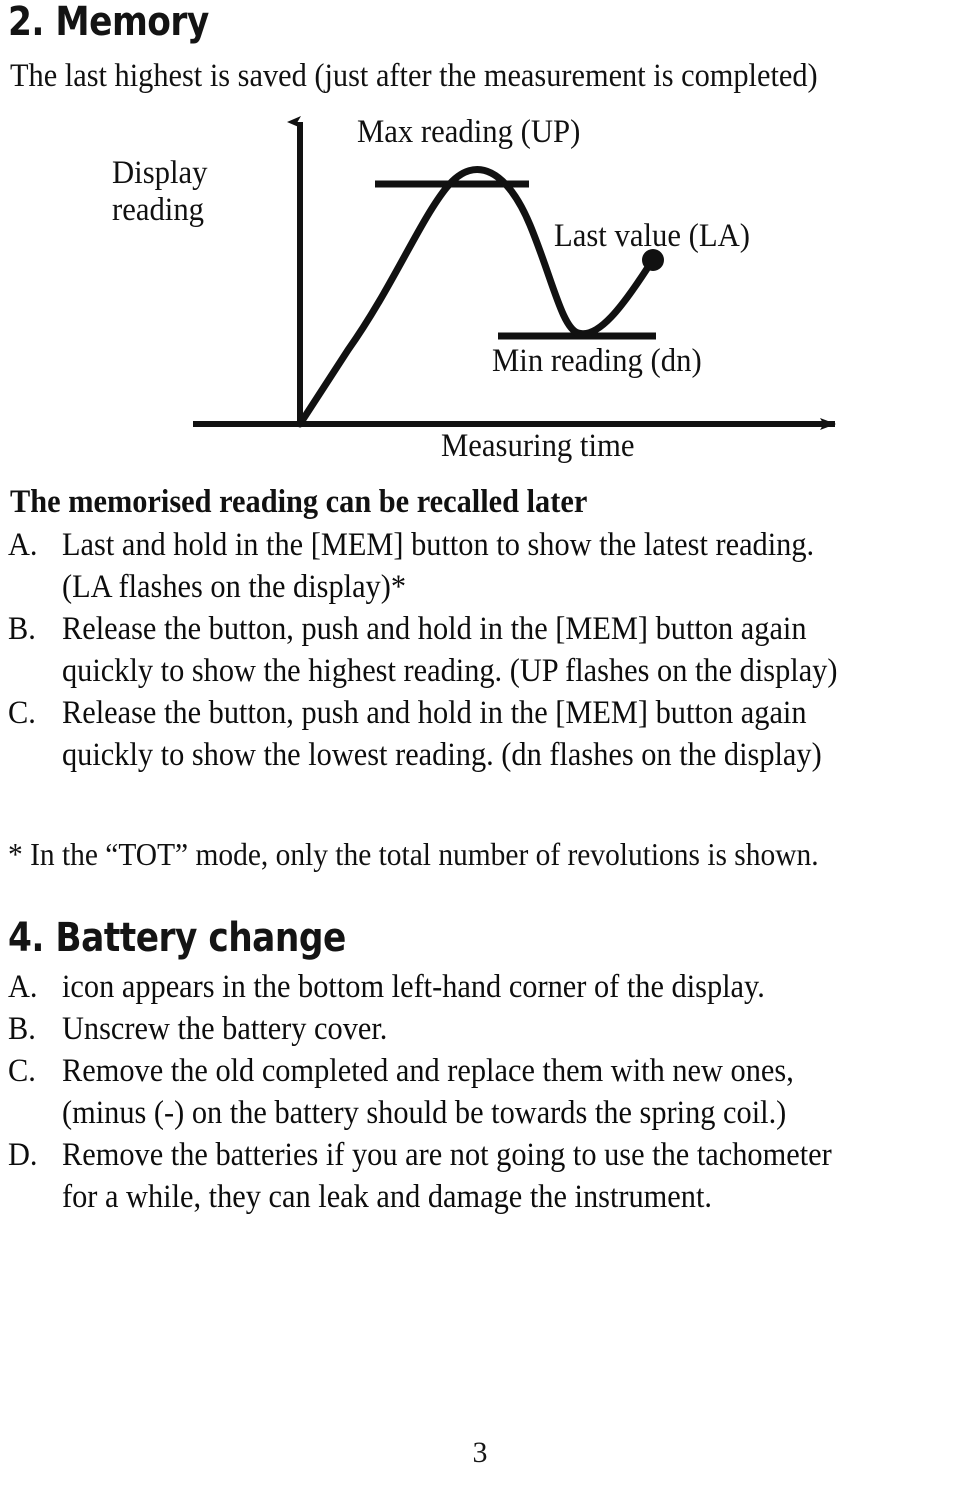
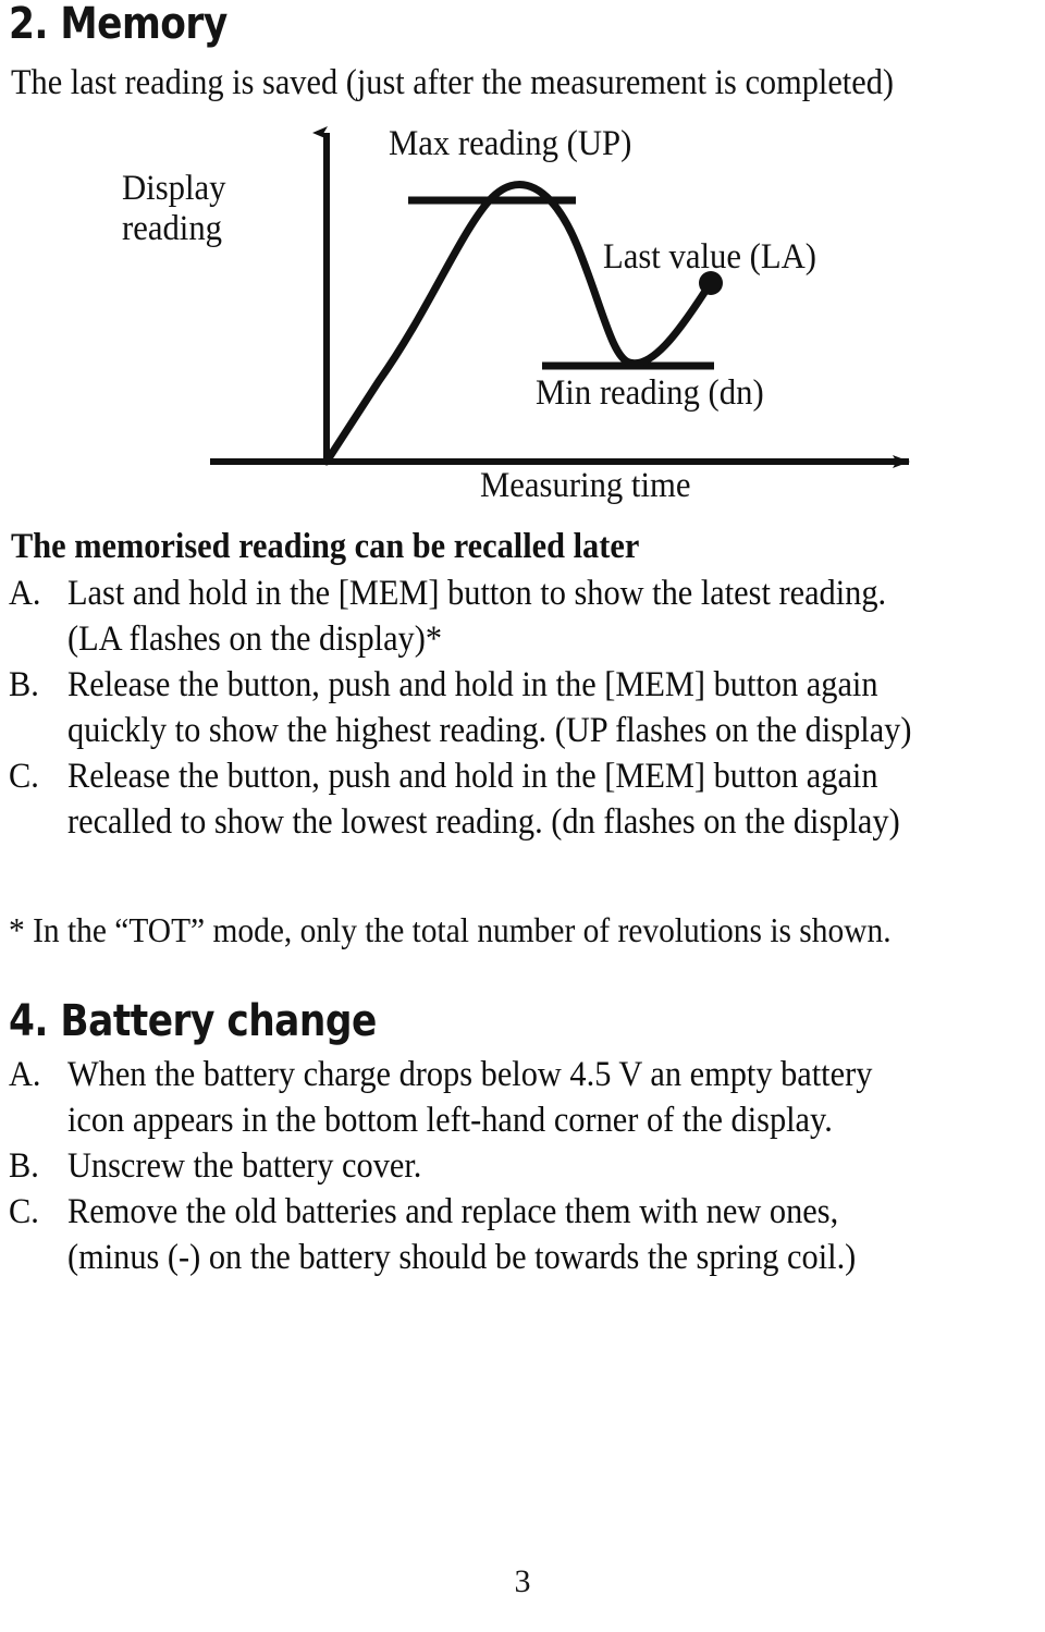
  2. Memory
- The last highest is saved (just after the measurement is completed)
+ The last reading is saved (just after the measurement is completed)
  Display
  reading
  Max reading (UP)
  Last value (LA)
  Min reading (dn)
  Measuring time
  The memorised reading can be recalled later
  A.
  Last and hold in the [MEM] button to show the latest reading.
  (LA flashes on the display)*
  B.
  Release the button, push and hold in the [MEM] button again
  quickly to show the highest reading. (UP flashes on the display)
  C.
  Release the button, push and hold in the [MEM] button again
- quickly to show the lowest reading. (dn flashes on the display)
+ recalled to show the lowest reading. (dn flashes on the display)
  * In the “TOT” mode, only the total number of revolutions is shown.
  4. Battery change
  A.
+ When the battery charge drops below 4.5 V an empty battery
  icon appears in the bottom left-hand corner of the display.
  B.
  Unscrew the battery cover.
  C.
- Remove the old completed and replace them with new ones,
+ Remove the old batteries and replace them with new ones,
  (minus (-) on the battery should be towards the spring coil.)
- D.
- Remove the batteries if you are not going to use the tachometer
- for a while, they can leak and damage the instrument.
  3
